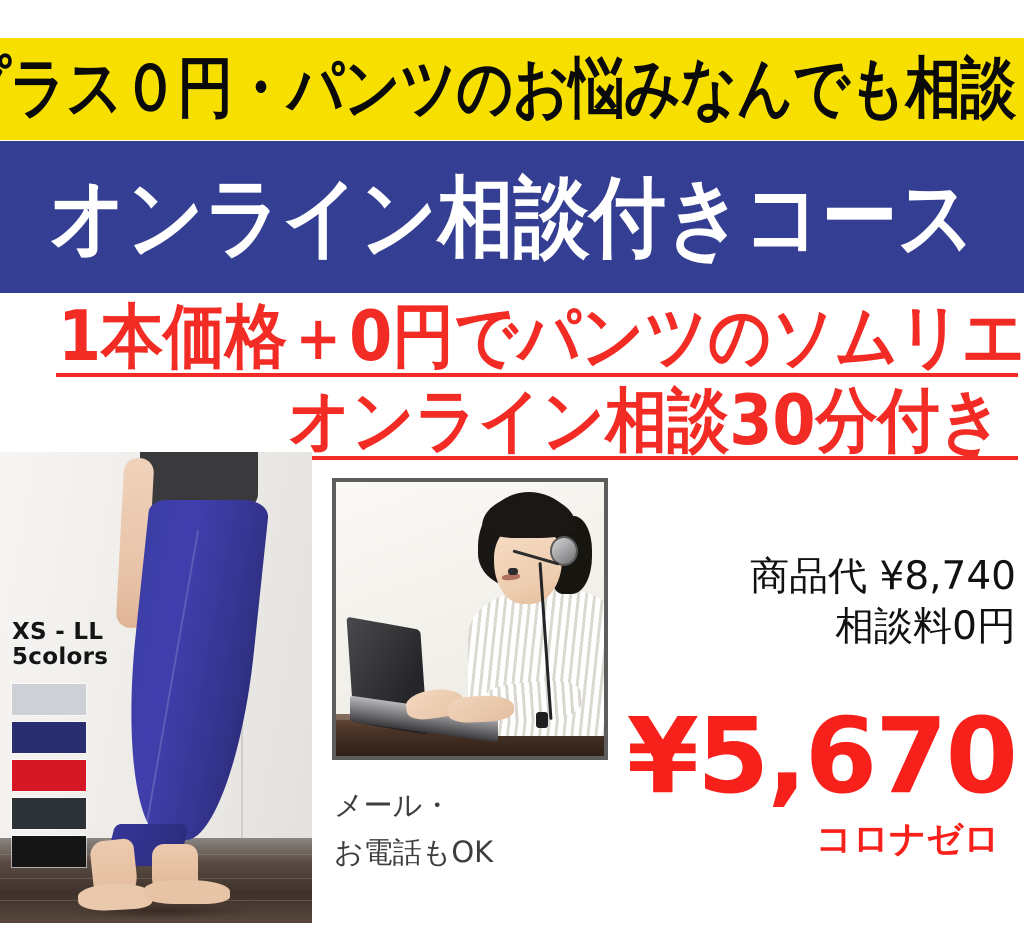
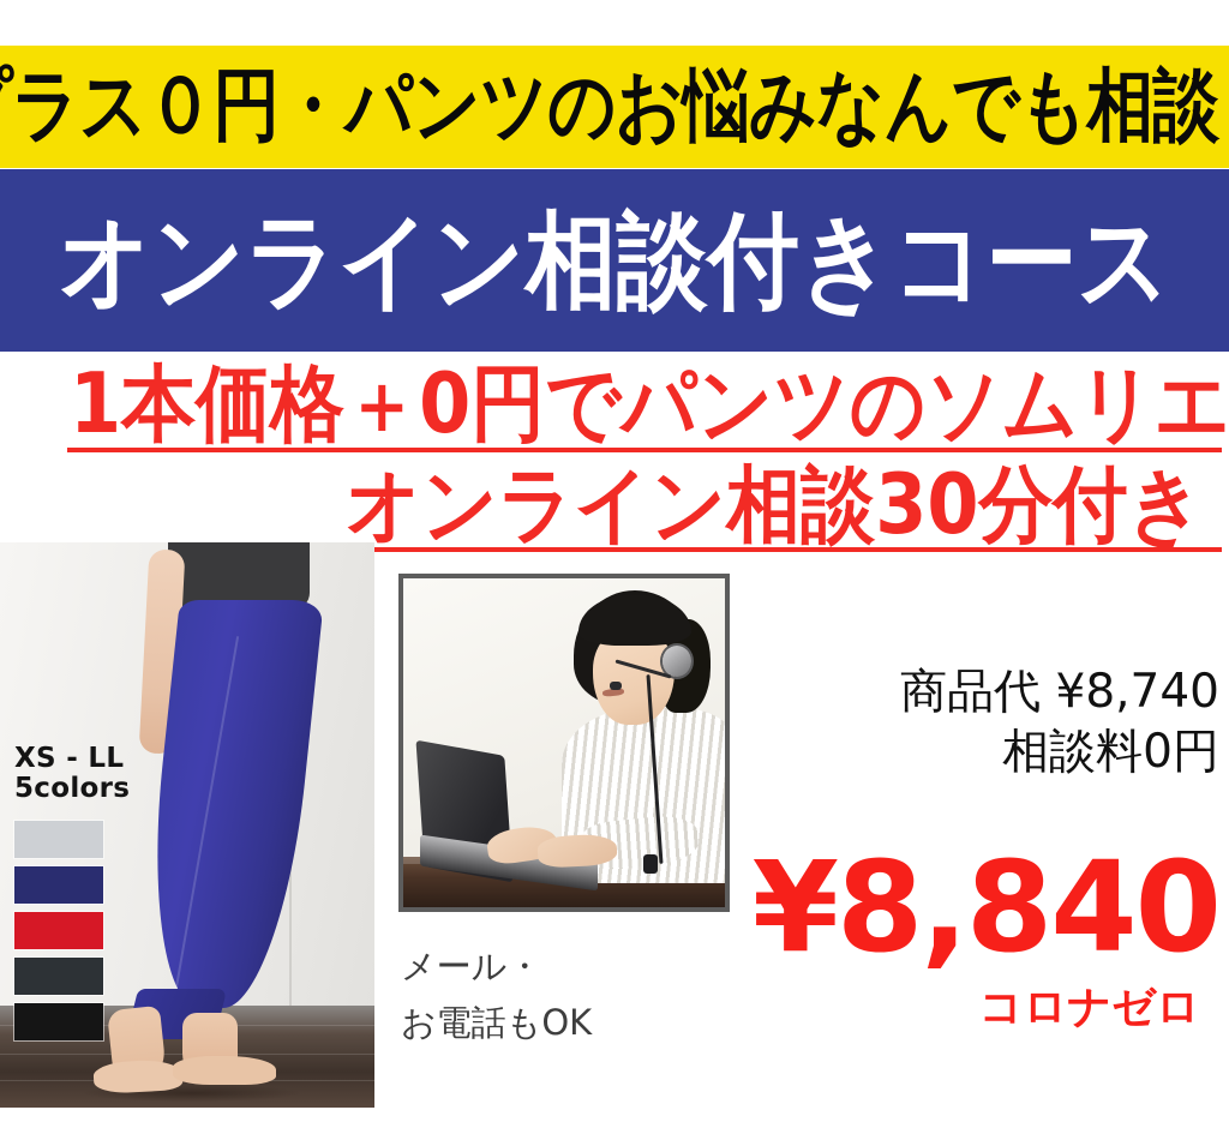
  ラス０円・パンツのお悩みなんでも相談
  オンライン相談付きコース
  1本価格＋0円でパンツのソムリエ
  オンライン相談30分付き
  XS - LL
  5colors
  メール・
  お電話もOK
  商品代 ¥8,740
  相談料0円
- ¥5,670
+ ¥8,840
  コロナゼロ
